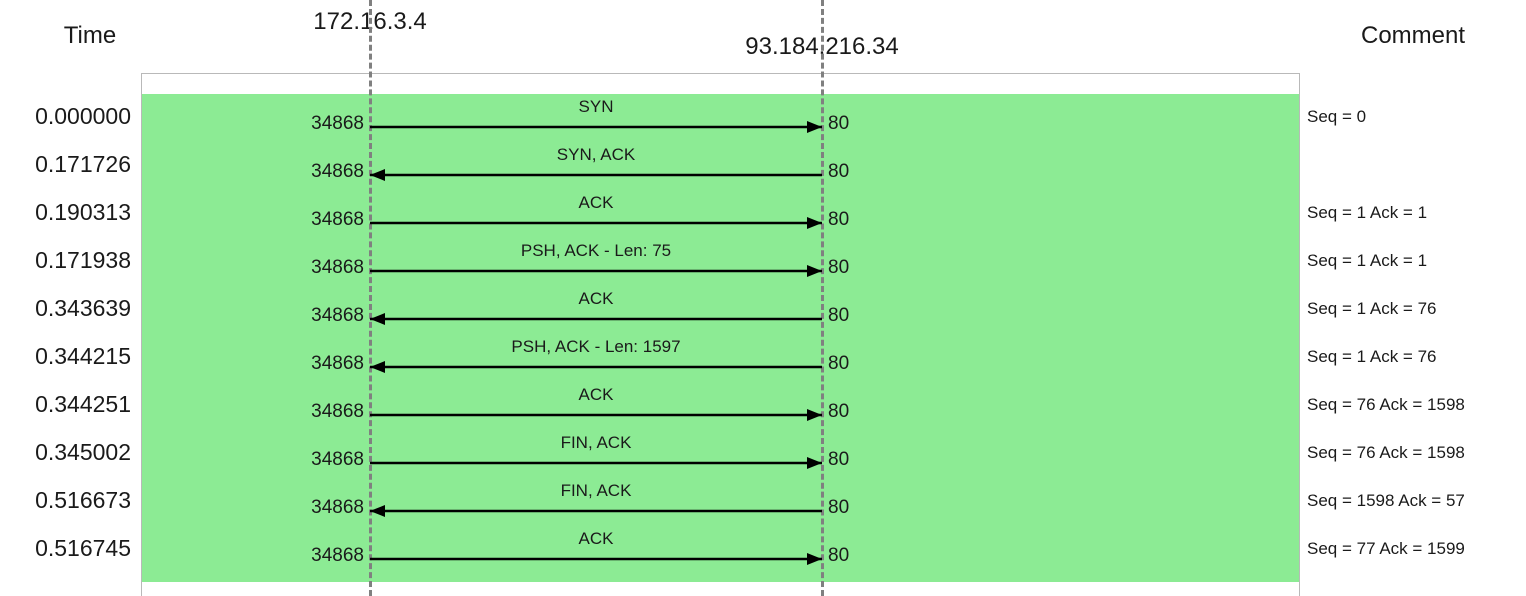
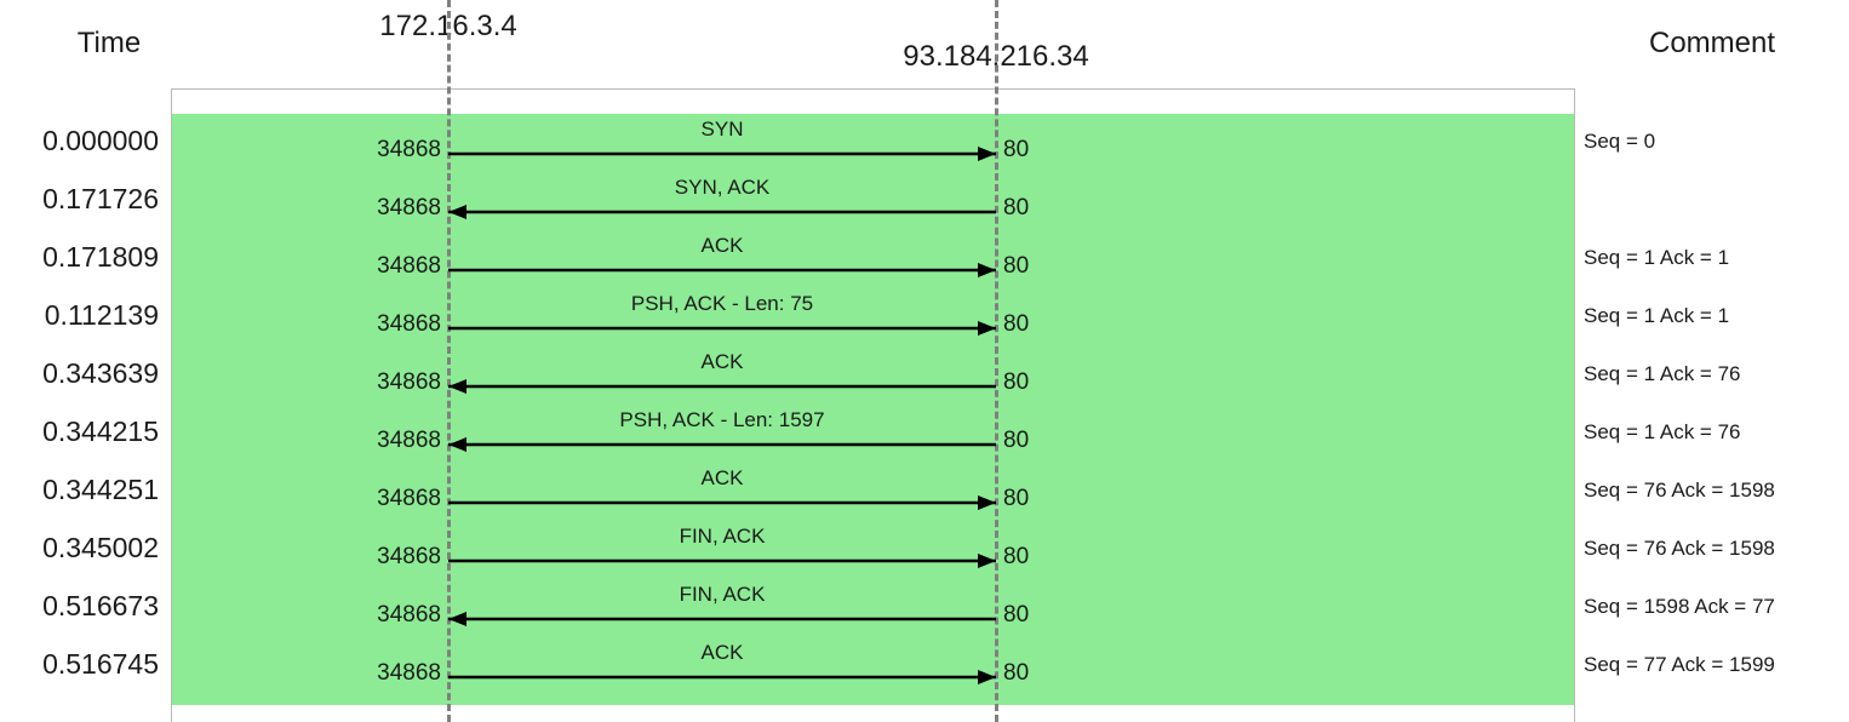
  Time
  Comment
  172.16.3.4
  93.184.216.34
  0.000000
  34868
  80
  SYN
  Seq = 0
  0.171726
  34868
  80
  SYN, ACK
- 0.190313
+ 0.171809
  34868
  80
  ACK
  Seq = 1 Ack = 1
- 0.171938
+ 0.112139
  34868
  80
  PSH, ACK - Len: 75
  Seq = 1 Ack = 1
  0.343639
  34868
  80
  ACK
  Seq = 1 Ack = 76
  0.344215
  34868
  80
  PSH, ACK - Len: 1597
  Seq = 1 Ack = 76
  0.344251
  34868
  80
  ACK
  Seq = 76 Ack = 1598
  0.345002
  34868
  80
  FIN, ACK
  Seq = 76 Ack = 1598
  0.516673
  34868
  80
  FIN, ACK
- Seq = 1598 Ack = 57
+ Seq = 1598 Ack = 77
  0.516745
  34868
  80
  ACK
  Seq = 77 Ack = 1599
